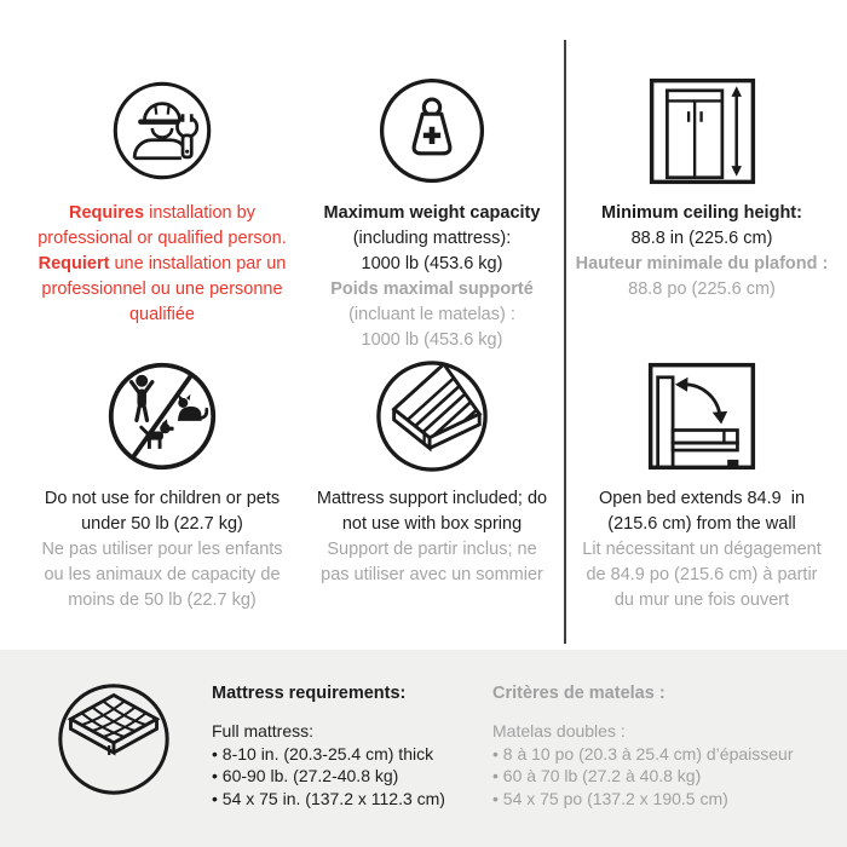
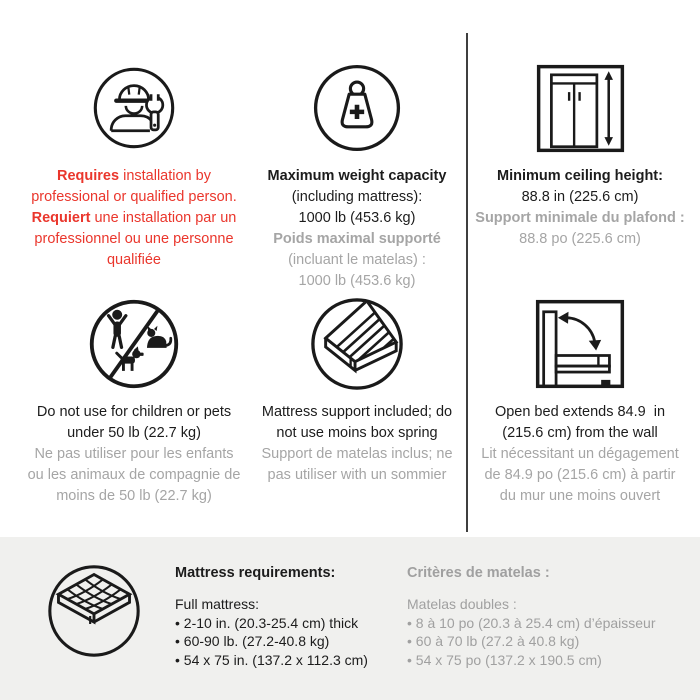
  Requires installation by
  professional or qualified person.
  Requiert une installation par un
  professionnel ou une personne
  qualifiée
  Maximum weight capacity
  (including mattress):
  1000 lb (453.6 kg)
  Poids maximal supporté
  (incluant le matelas) :
  1000 lb (453.6 kg)
  Minimum ceiling height:
  88.8 in (225.6 cm)
- Hauteur minimale du plafond :
+ Support minimale du plafond :
  88.8 po (225.6 cm)
  Do not use for children or pets
  under 50 lb (22.7 kg)
  Ne pas utiliser pour les enfants
- ou les animaux de capacity de
+ ou les animaux de compagnie de
  moins de 50 lb (22.7 kg)
  Mattress support included; do
- not use with box spring
+ not use moins box spring
- Support de partir inclus; ne
+ Support de matelas inclus; ne
- pas utiliser avec un sommier
+ pas utiliser with un sommier
  Open bed extends 84.9 in
  (215.6 cm) from the wall
  Lit nécessitant un dégagement
  de 84.9 po (215.6 cm) à partir
- du mur une fois ouvert
+ du mur une moins ouvert
  Mattress requirements:
  Full mattress:
- • 8-10 in. (20.3-25.4 cm) thick
+ • 2-10 in. (20.3-25.4 cm) thick
  • 60-90 lb. (27.2-40.8 kg)
  • 54 x 75 in. (137.2 x 112.3 cm)
  Critères de matelas :
  Matelas doubles :
  • 8 à 10 po (20.3 à 25.4 cm) d’épaisseur
  • 60 à 70 lb (27.2 à 40.8 kg)
  • 54 x 75 po (137.2 x 190.5 cm)
